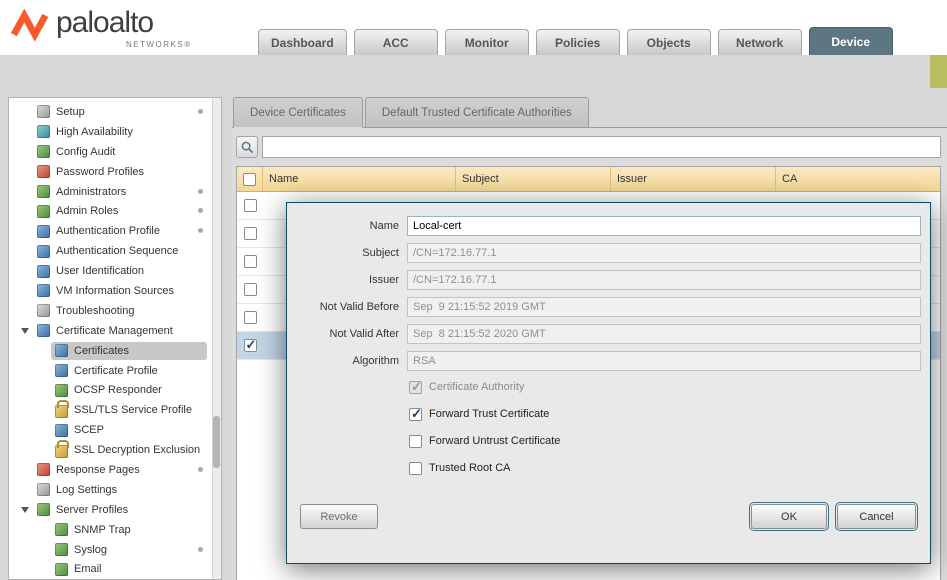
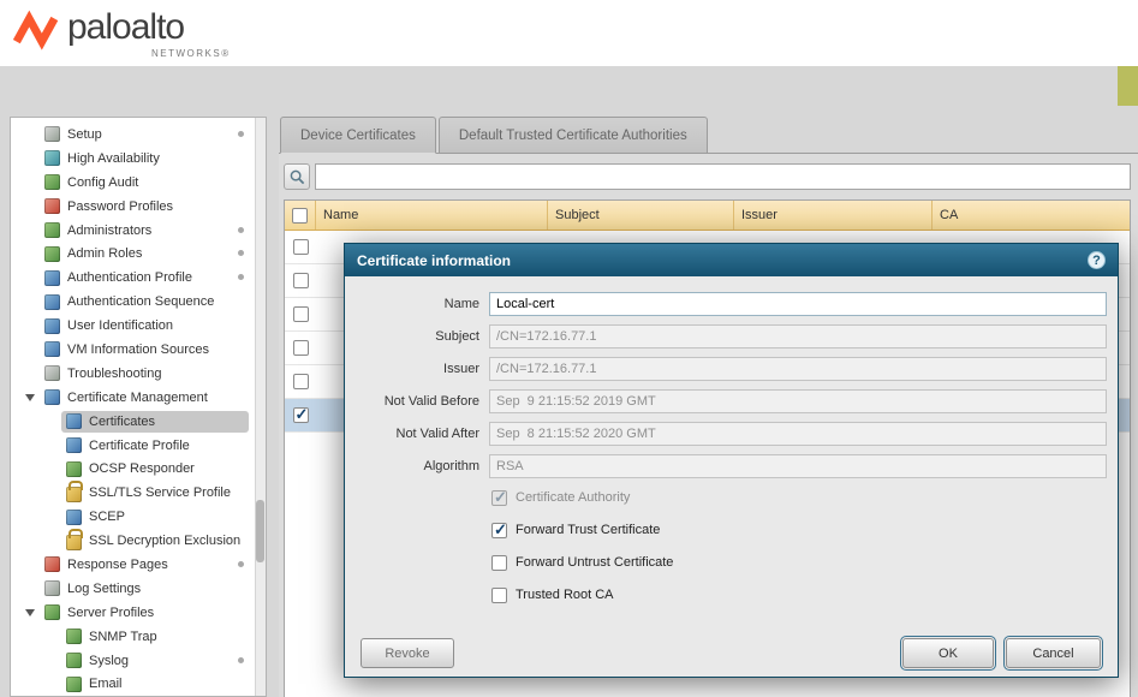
  paloalto
  NETWORKS®
- Dashboard
- ACC
- Monitor
- Policies
- Objects
- Network
- Device
  Setup
  High Availability
  Config Audit
  Password Profiles
  Administrators
  Admin Roles
  Authentication Profile
  Authentication Sequence
  User Identification
  VM Information Sources
  Troubleshooting
  Certificate Management
  Certificates
  Certificate Profile
  OCSP Responder
  SSL/TLS Service Profile
  SCEP
  SSL Decryption Exclusion
  Response Pages
  Log Settings
  Server Profiles
  SNMP Trap
  Syslog
  Email
  Device Certificates
  Default Trusted Certificate Authorities
  Name
  Subject
  Issuer
  CA
+ Certificate information
  Name
  Local-cert
  Subject
  /CN=172.16.77.1
  Issuer
  /CN=172.16.77.1
  Not Valid Before
  Sep 9 21:15:52 2019 GMT
  Not Valid After
  Sep 8 21:15:52 2020 GMT
  Algorithm
  RSA
  Certificate Authority
  Forward Trust Certificate
  Forward Untrust Certificate
  Trusted Root CA
  Revoke
  OK
  Cancel
